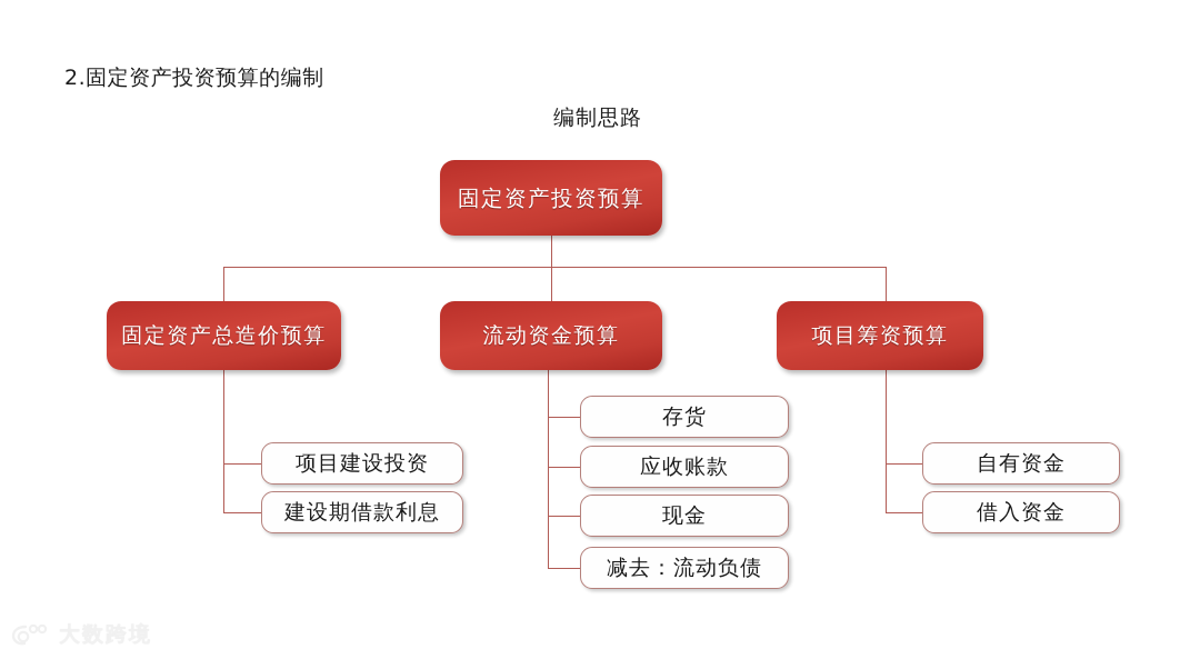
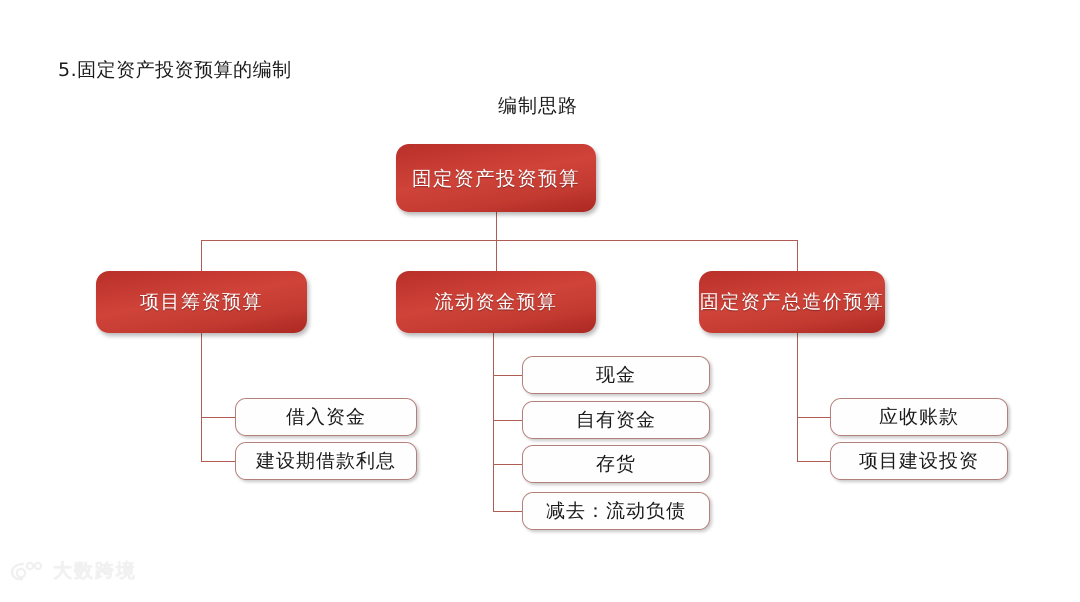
- 2.固定资产投资预算的编制
+ 5.固定资产投资预算的编制
  编制思路
  固定资产投资预算
- 固定资产总造价预算
+ 项目筹资预算
  流动资金预算
- 项目筹资预算
+ 固定资产总造价预算
- 项目建设投资
+ 借入资金
  建设期借款利息
- 存货
+ 现金
- 应收账款
+ 自有资金
- 现金
+ 存货
  减去：流动负债
- 自有资金
+ 应收账款
- 借入资金
+ 项目建设投资
